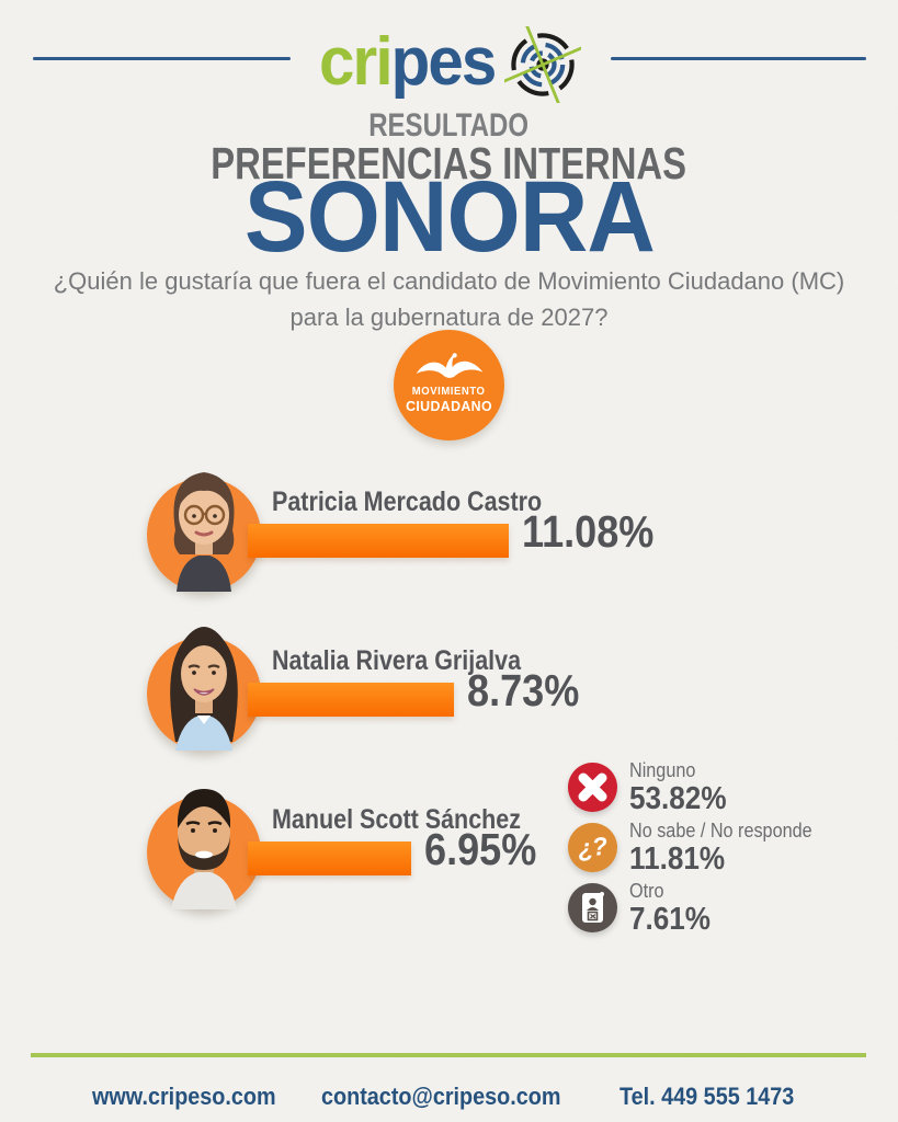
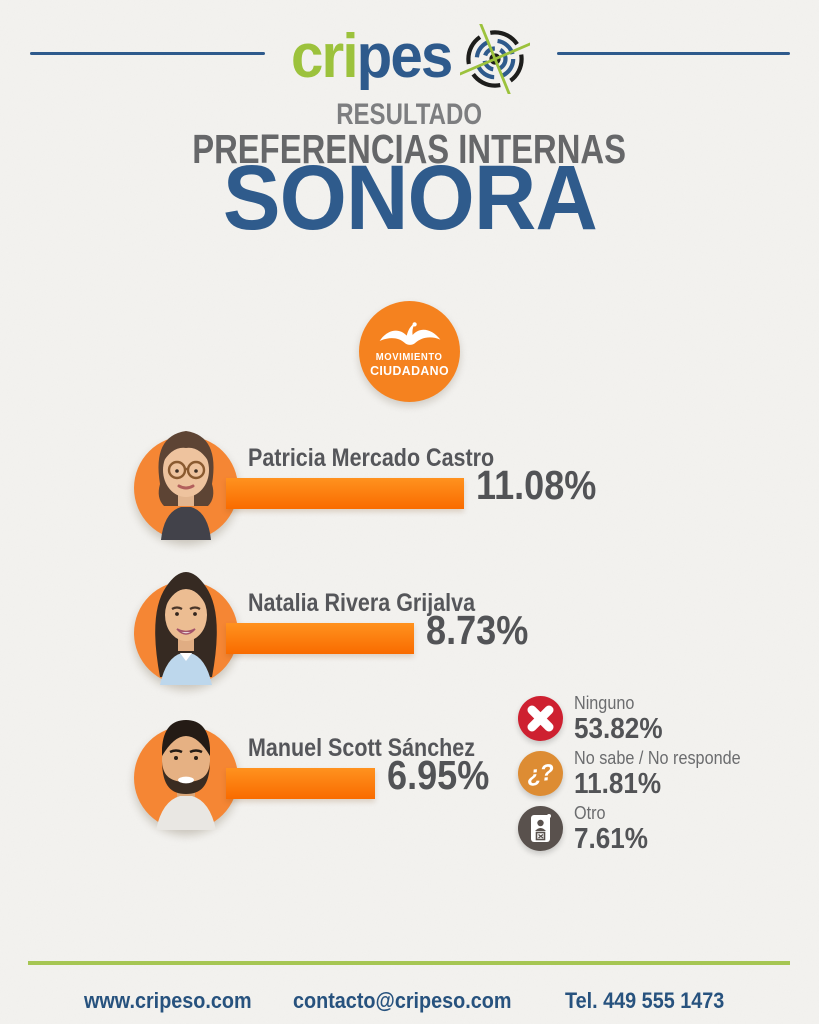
  cripes
  RESULTADO
  PREFERENCIAS INTERNAS
  SONORA
- ¿Quién le gustaría que fuera el candidato de Movimiento Ciudadano (MC)
- para la gubernatura de 2027?
  MOVIMIENTO
  CIUDADANO
  Patricia Mercado Castro
  11.08%
  Natalia Rivera Grijalva
  8.73%
  Manuel Scott Sánchez
  6.95%
  Ninguno
  53.82%
  No sabe / No responde
  11.81%
  Otro
  7.61%
  www.cripeso.com
  contacto@cripeso.com
  Tel. 449 555 1473
